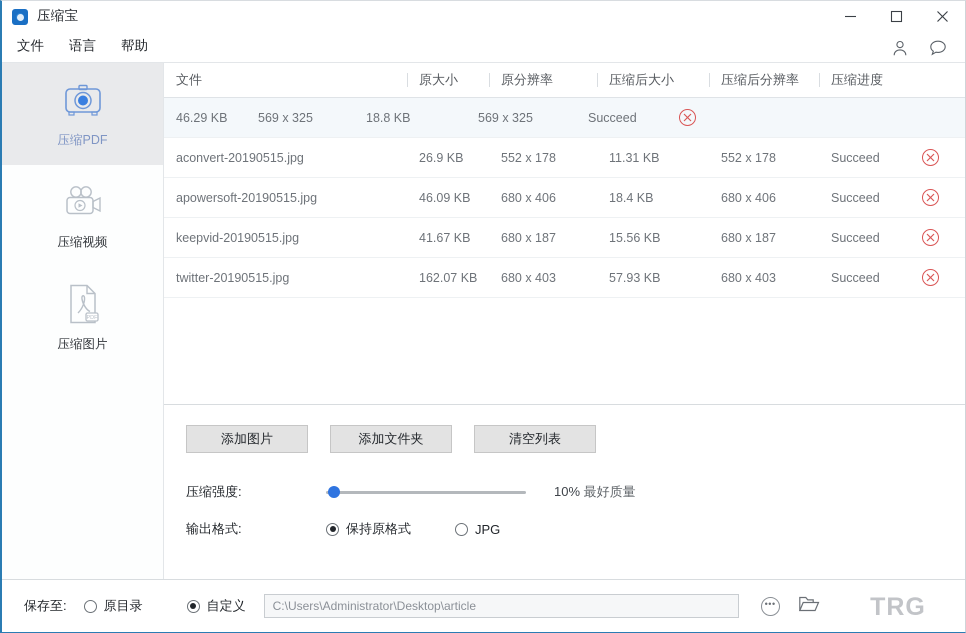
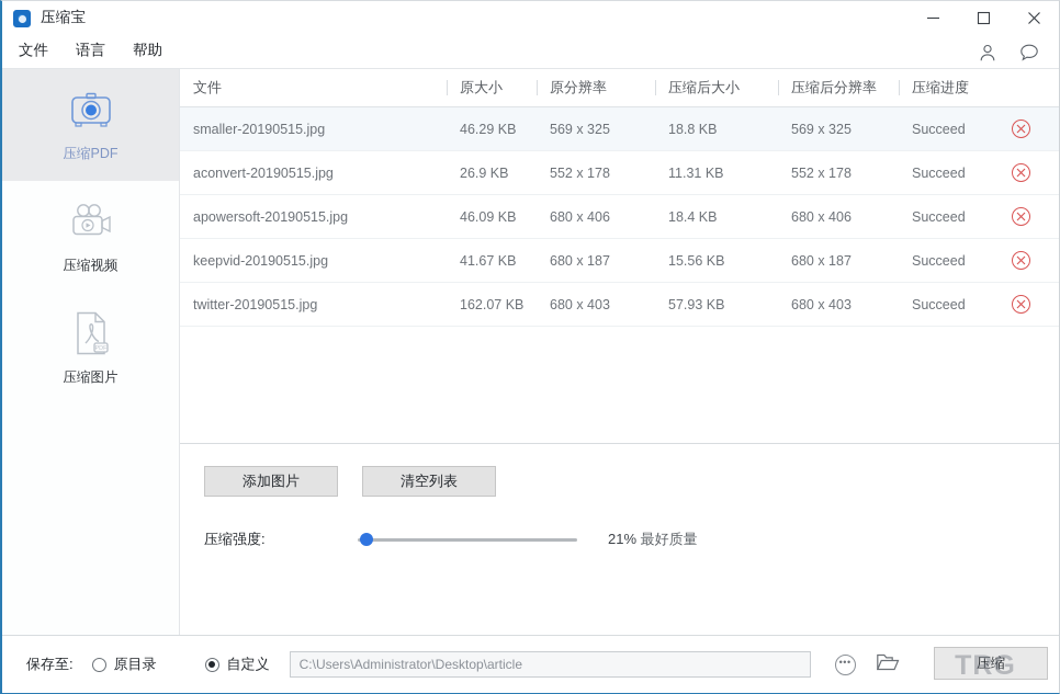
  压缩宝
  文件
  语言
  帮助
  压缩PDF
  压缩视频
  压缩图片
  文件
  原大小
  原分辨率
  压缩后大小
  压缩后分辨率
  压缩进度
+ smaller-20190515.jpg
  46.29 KB
  569 x 325
  18.8 KB
  569 x 325
  Succeed
  aconvert-20190515.jpg
  26.9 KB
  552 x 178
  11.31 KB
  552 x 178
  Succeed
  apowersoft-20190515.jpg
  46.09 KB
  680 x 406
  18.4 KB
  680 x 406
  Succeed
  keepvid-20190515.jpg
  41.67 KB
  680 x 187
  15.56 KB
  680 x 187
  Succeed
  twitter-20190515.jpg
  162.07 KB
  680 x 403
  57.93 KB
  680 x 403
  Succeed
  添加图片
- 添加文件夹
  清空列表
  压缩强度:
- 10% 最好质量
+ 21% 最好质量
- 输出格式:
- 保持原格式
- JPG
  保存至:
  原目录
  自定义
  C:\Users\Administrator\Desktop\article
  •••
+ 压缩
  TRG
